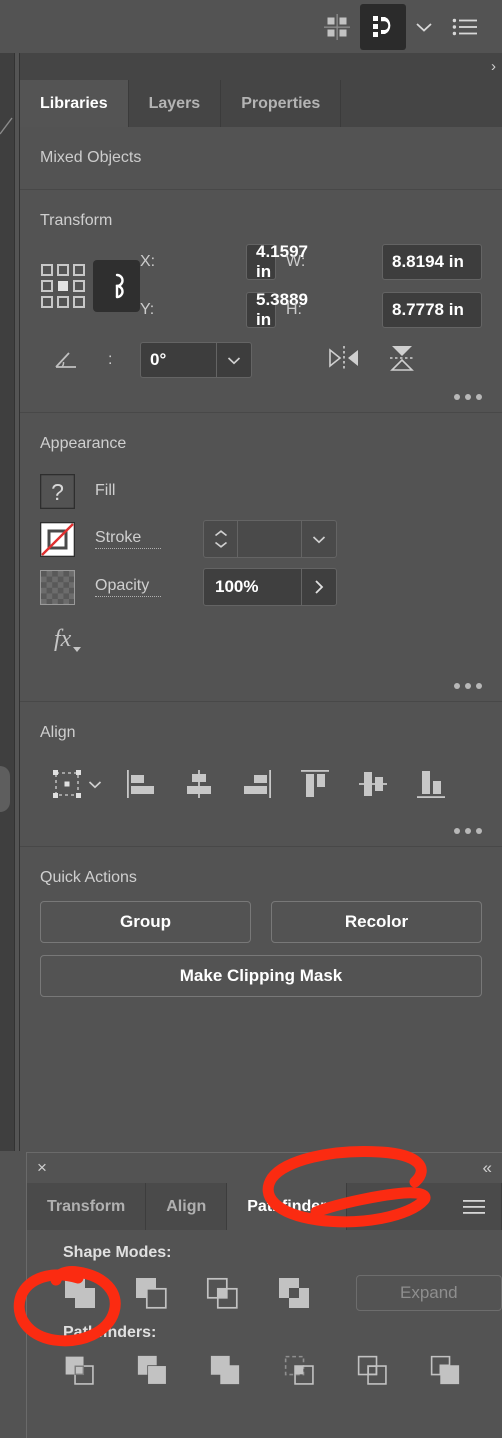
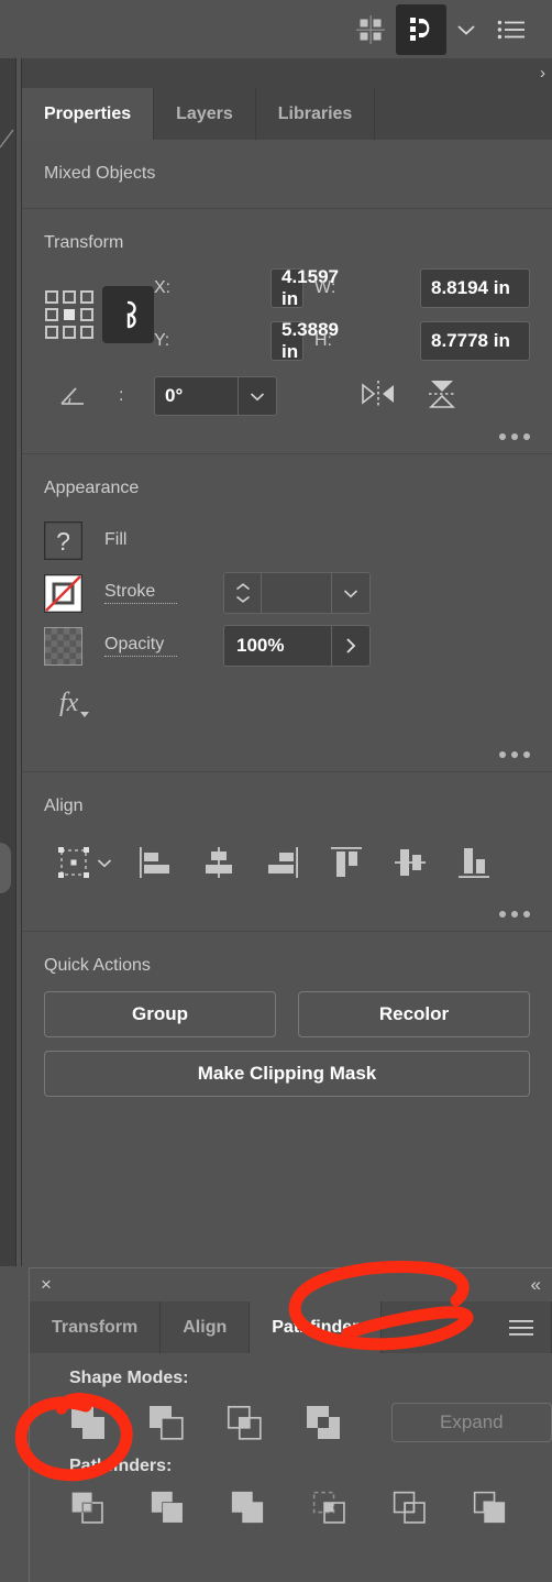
  ›
- Libraries
+ Properties
  Layers
- Properties
+ Libraries
  Mixed Objects
  Transform
  X:
  W:
  8.8194 in
  Y:
  H:
  8.7778 in
  :
  0°
  Appearance
  ?
  Fill
  Stroke
  Opacity
  100%
  fx
  Align
  Quick Actions
  Group
  Recolor
  Make Clipping Mask
  ×
  «
  Transform
  Align
  Patinde
  Shape Modes:
  Expand
